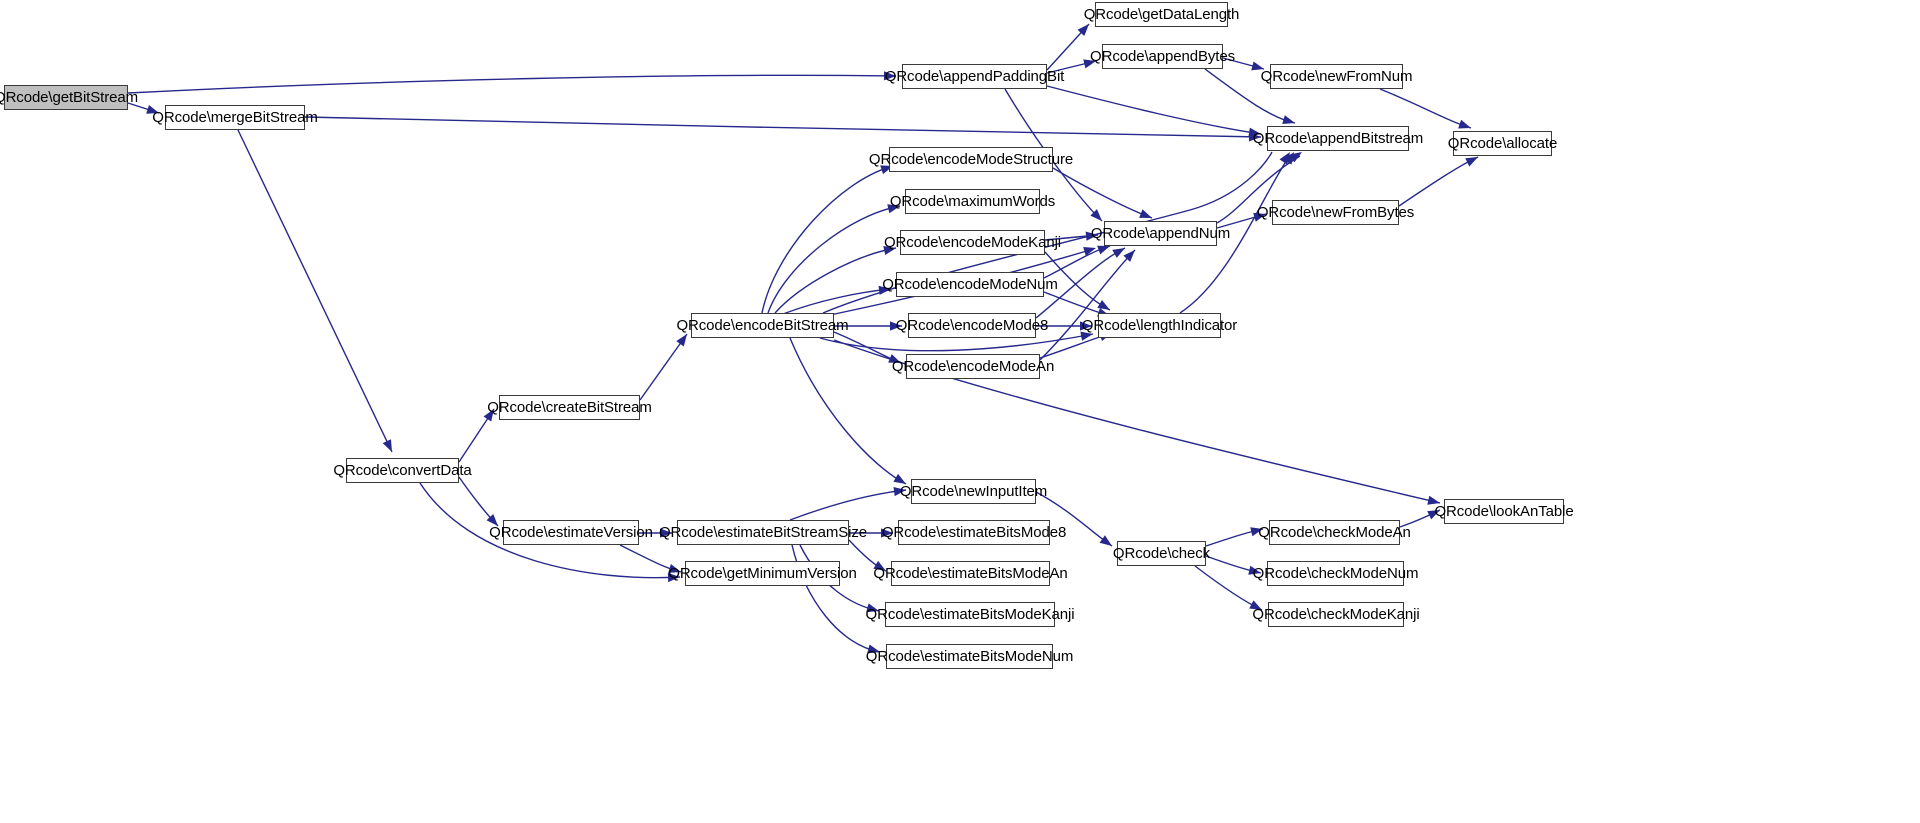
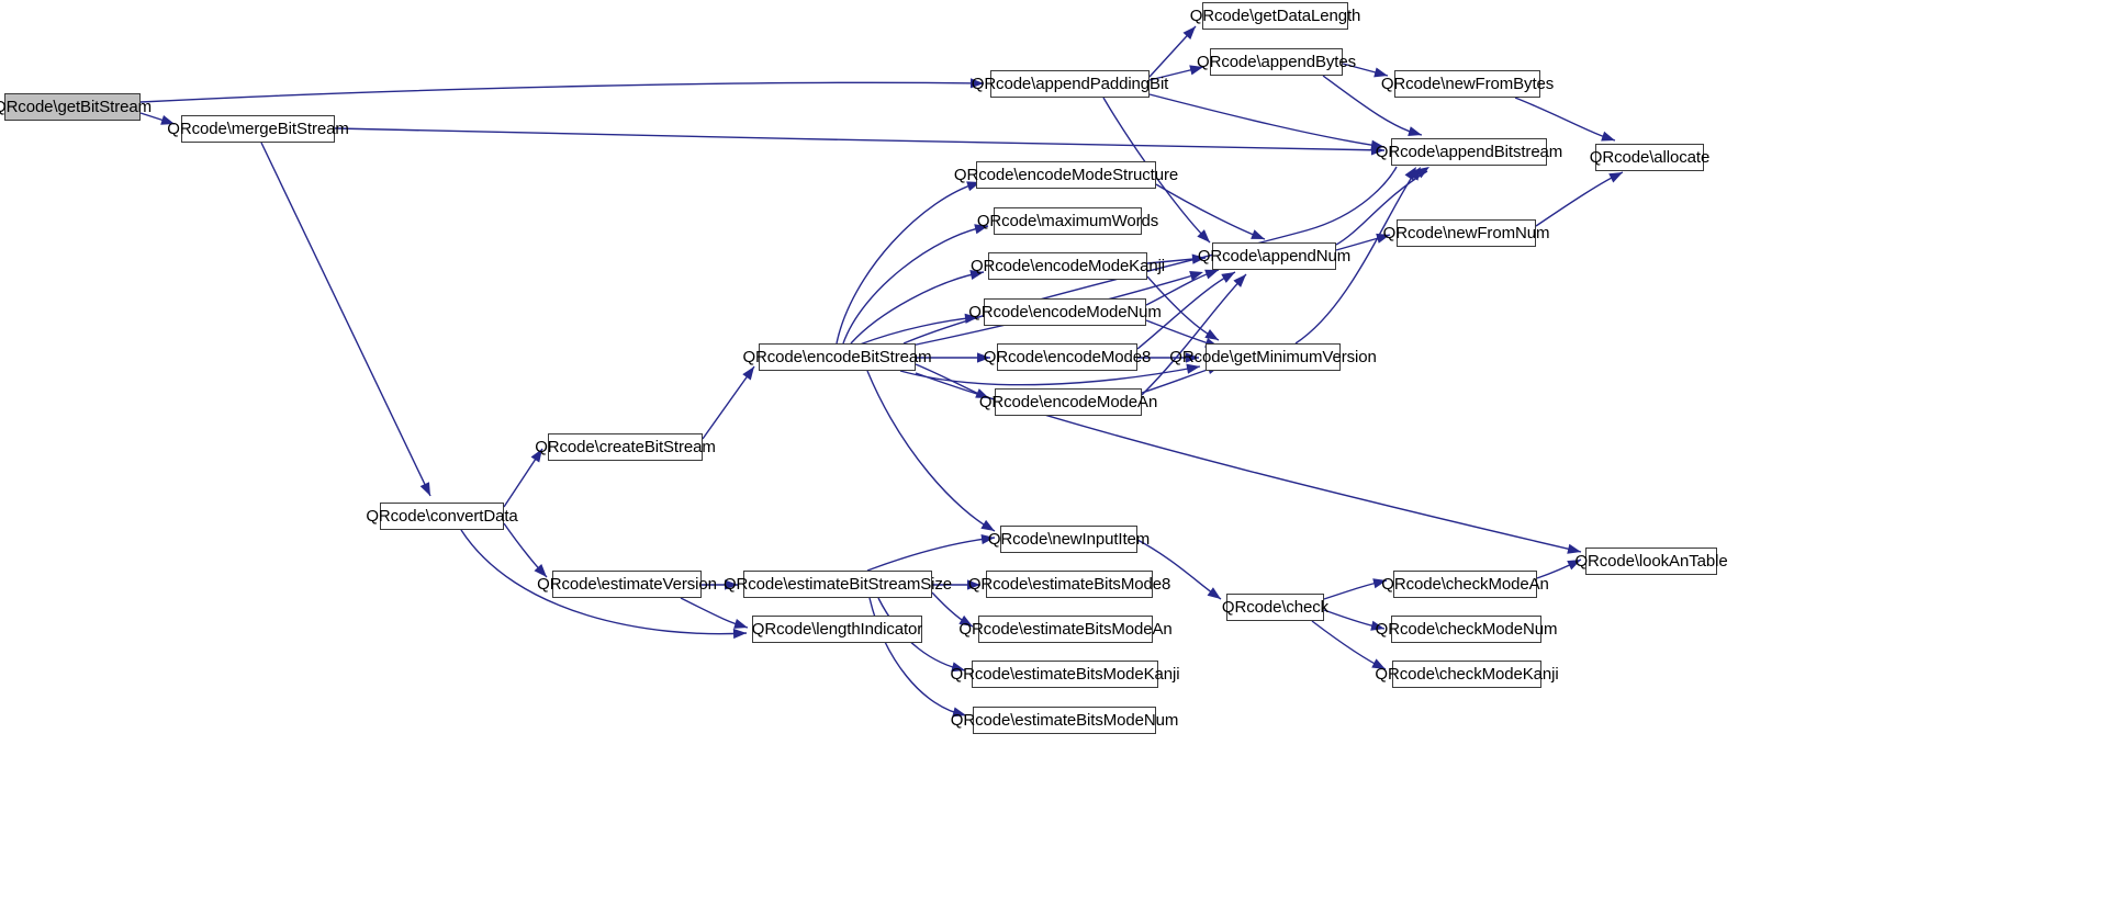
  Rcode\getBitStream
  QRcode\mergeBitStream
  QRcode\appendPaddingBit
  QRcode\getDataLength
  QRcode\appendBytes
- QRcode\newFromNum
+ QRcode\newFromBytes
  QRcode\appendBitstream
  QRcode\allocate
  QRcode\encodeModeStructure
  QRcode\maximumWords
  QRcode\appendNum
- QRcode\newFromBytes
+ QRcode\newFromNum
  QRcode\encodeModeKanji
  QRcode\encodeModeNum
- QRcode\lengthIndicator
+ QRcode\getMinimumVersion
  QRcode\encodeBitStream
  QRcode\encodeMode8
  QRcode\encodeModeAn
  QRcode\createBitStream
  QRcode\convertData
  QRcode\newInputItem
  QRcode\lookAnTable
  QRcode\estimateVersion
  QRcode\estimateBitStreamSize
  QRcode\estimateBitsMode8
  QRcode\checkModeAn
  QRcode\check
  QRcode\estimateBitsModeAn
- QRcode\getMinimumVersion
+ QRcode\lengthIndicator
  QRcode\checkModeNum
  QRcode\estimateBitsModeKanji
  QRcode\checkModeKanji
  QRcode\estimateBitsModeNum
